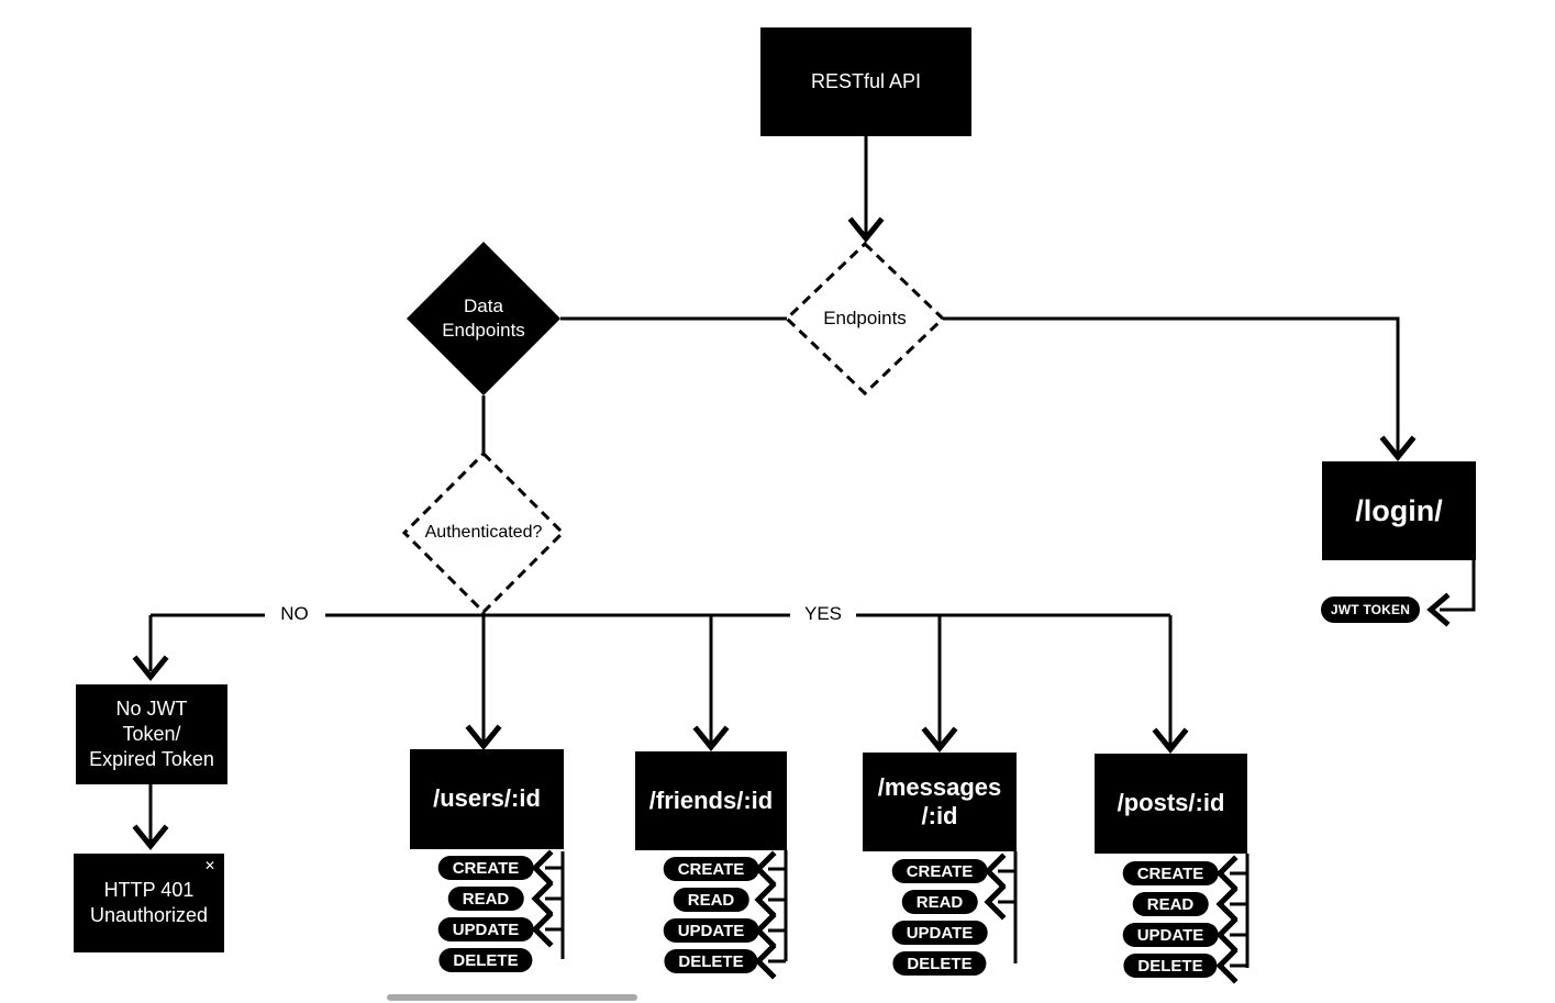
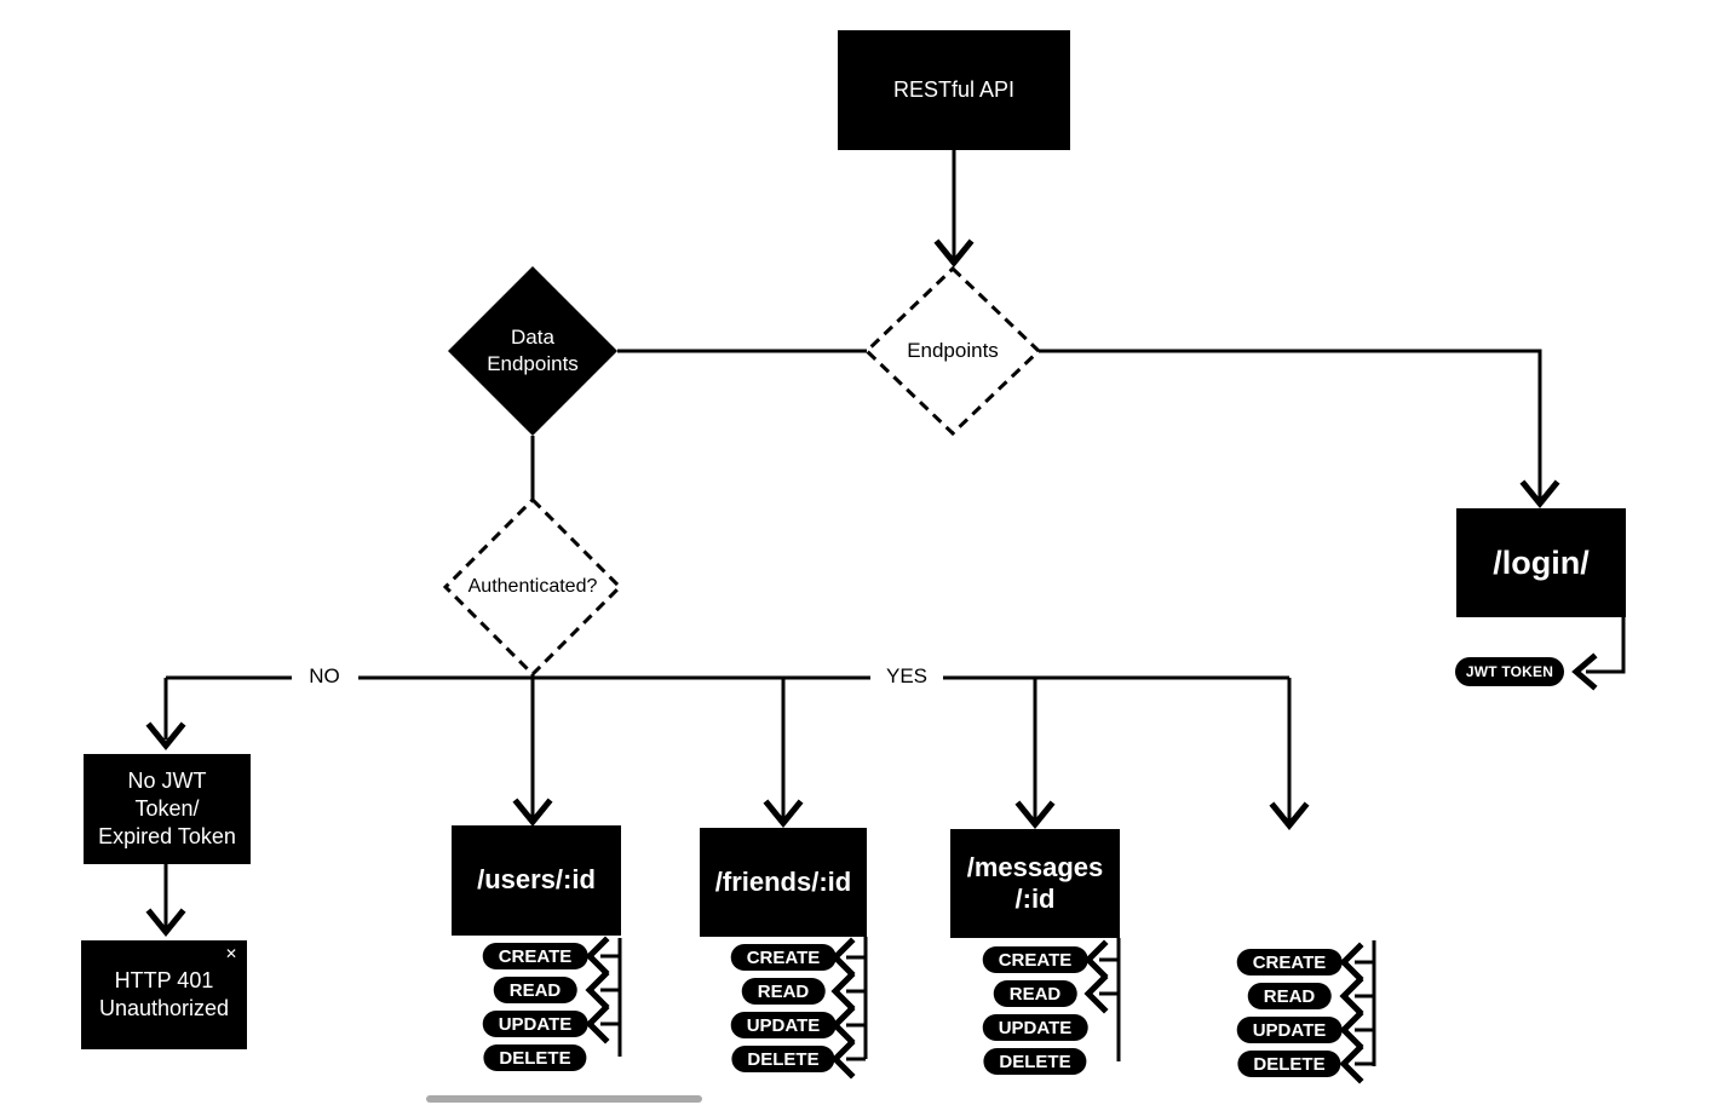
  RESTful API
  Endpoints
  Data
  Endpoints
  Authenticated?
  NO
  YES
  No JWT
  Token/
  Expired Token
  HTTP 401
  Unauthorized
  ✕
  /login/
  JWT TOKEN
  /users/:id
  /friends/:id
  /messages
  /:id
- /posts/:id
  CREATE
  READ
  UPDATE
  DELETE
  CREATE
  READ
  UPDATE
  DELETE
  CREATE
  READ
  UPDATE
  DELETE
  CREATE
  READ
  UPDATE
  DELETE
